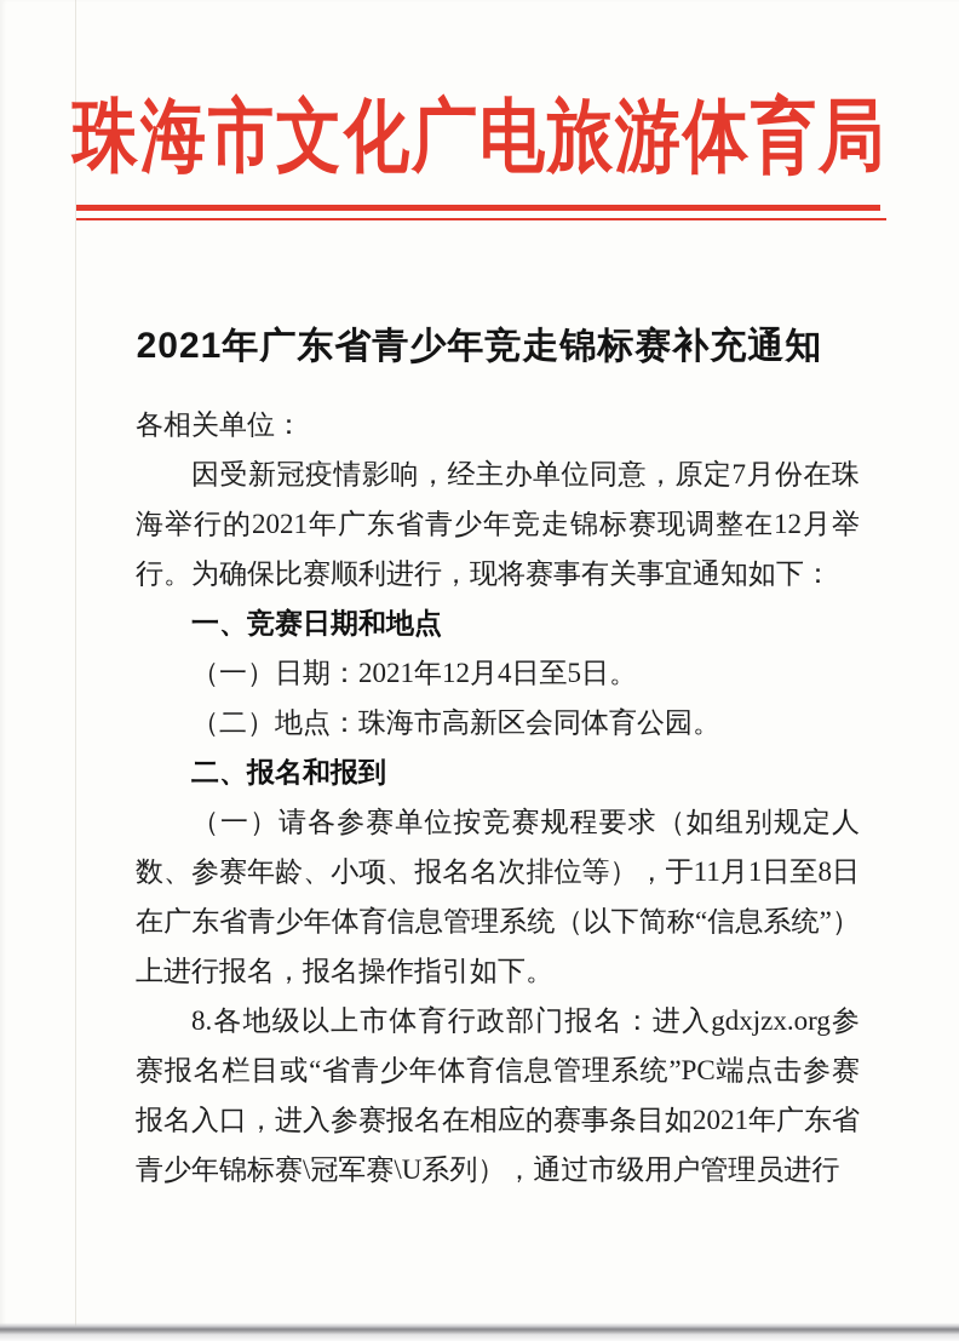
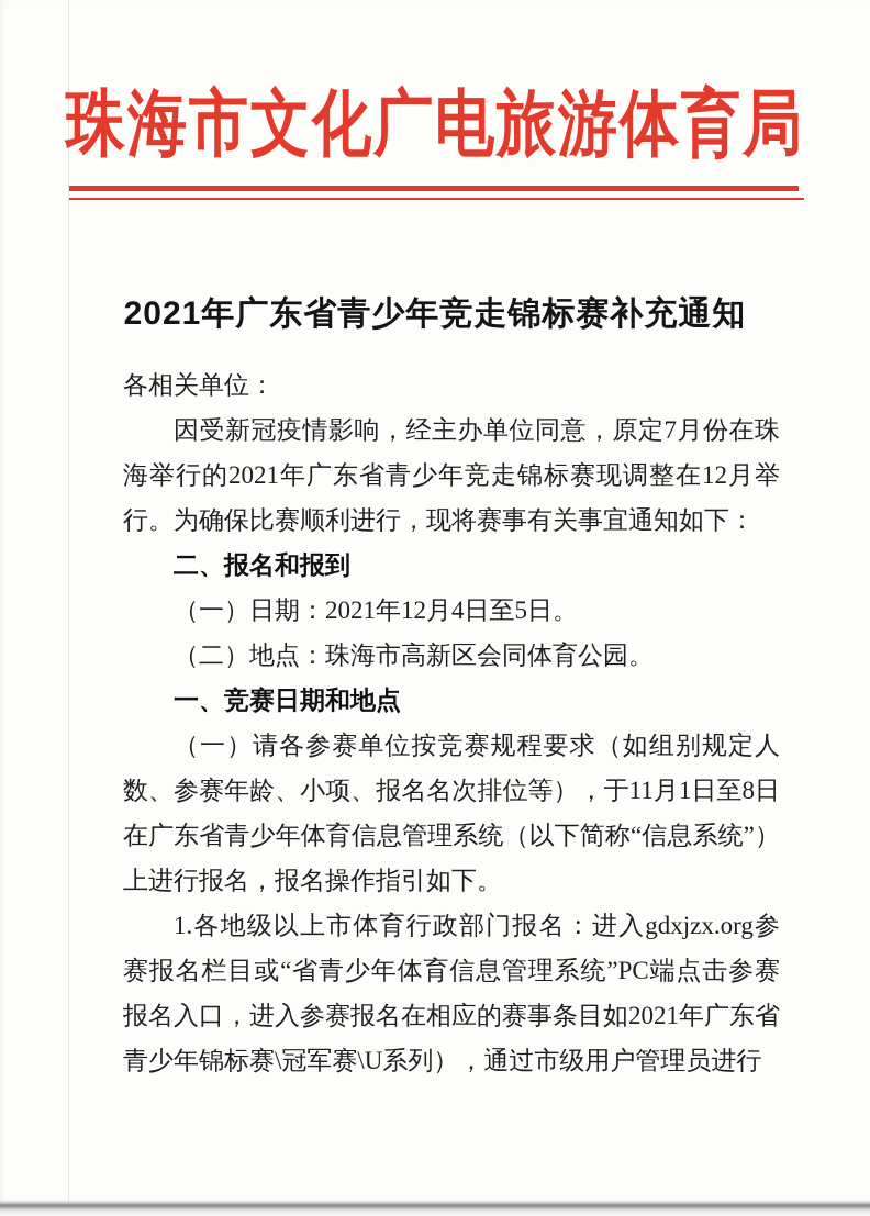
  珠海市文化广电旅游体育局
  2021年广东省青少年竞走锦标赛补充通知
  各相关单位：
  因受新冠疫情影响，经主办单位同意，原定7月份在珠海举行的2021年广东省青少年竞走锦标赛现调整在12月举行。为确保比赛顺利进行，现将赛事有关事宜通知如下：
- 一、竞赛日期和地点
+ 二、报名和报到
  （一）日期：2021年12月4日至5日。
  （二）地点：珠海市高新区会同体育公园。
- 二、报名和报到
+ 一、竞赛日期和地点
  （一）请各参赛单位按竞赛规程要求（如组别规定人数、参赛年龄、小项、报名名次排位等），于11月1日至8日在广东省青少年体育信息管理系统（以下简称“信息系统”）上进行报名，报名操作指引如下。
- 8.各地级以上市体育行政部门报名：进入gdxjzx.org参赛报名栏目或“省青少年体育信息管理系统”PC端点击参赛报名入口，进入参赛报名在相应的赛事条目如2021年广东省青少年锦标赛\冠军赛\U系列），通过市级用户管理员进行
+ 1.各地级以上市体育行政部门报名：进入gdxjzx.org参赛报名栏目或“省青少年体育信息管理系统”PC端点击参赛报名入口，进入参赛报名在相应的赛事条目如2021年广东省青少年锦标赛\冠军赛\U系列），通过市级用户管理员进行
